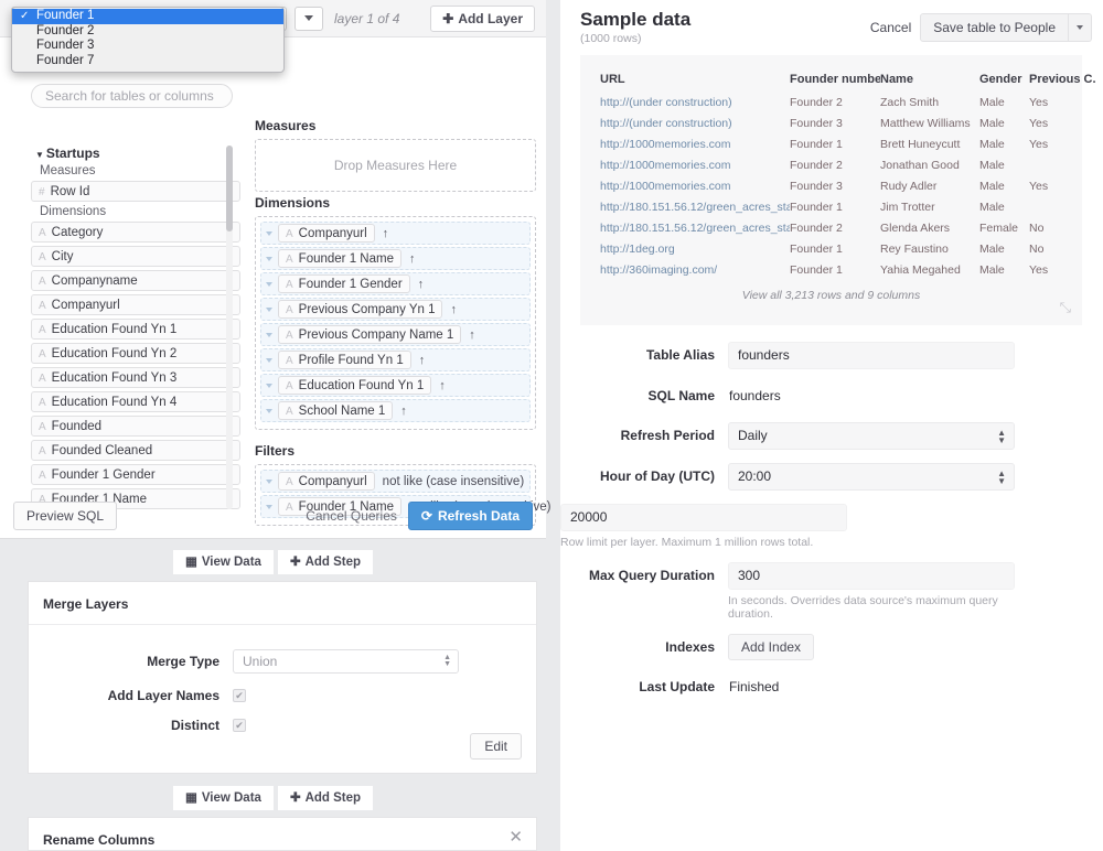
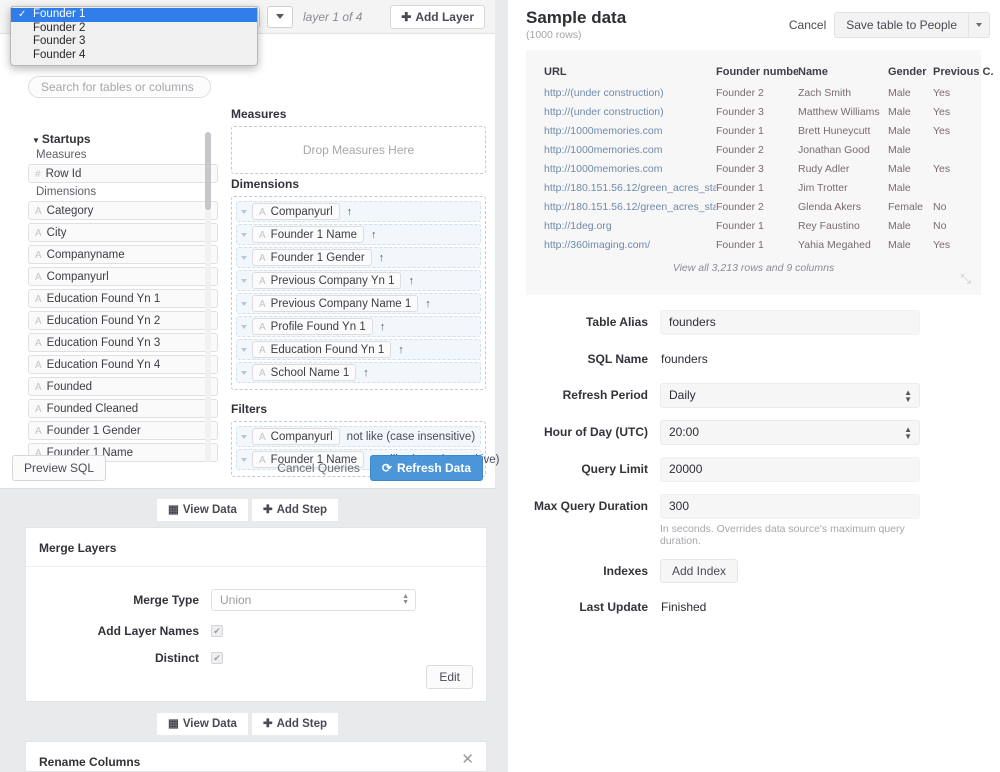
  layer 1 of 4
  ✚
  Add Layer
  Search for tables or columns
  ▼ Startups
  Measures
  # Row Id
  Dimensions
  A Category
  A City
  A Companyname
  A Companyurl
  A Education Found Yn 1
  A Education Found Yn 2
  A Education Found Yn 3
  A Education Found Yn 4
  A Founded
  A Founded Cleaned
  A Founder 1 Gender
  A Founder 1 Name
  Measures
  Drop Measures Here
  Dimensions
  A Companyurl
  ↑
  A Founder 1 Name
  ↑
  A Founder 1 Gender
  ↑
  A Previous Company Yn 1
  ↑
  A Previous Company Name 1
  ↑
  A Profile Found Yn 1
  ↑
  A Education Found Yn 1
  ↑
  A School Name 1
  ↑
  Filters
  A Companyurl
  not like (case insensitive)
  A Founder 1 Name
  Preview SQL
  Cancel Queries
  ⟳
  Refresh Data
  ▦
  View Data
  ✚
  Add Step
  Merge Layers
  Merge Type
  Union
  Add Layer Names
  ✔
  Distinct
  ✔
  Edit
  ▦
  View Data
  ✚
  Add Step
  Rename Columns
  ✕
  ✓
  Founder 1
  Founder 2
  Founder 3
- Founder 7
+ Founder 4
  Sample data
  (1000 rows)
  Cancel
  Save table to People
  URL	Founder numbe	Name	Gender	Previous C.
  http://(under construction)	Founder 2	Zach Smith	Male	Yes
  http://(under construction)	Founder 3	Matthew Williams	Male	Yes
  http://1000memories.com	Founder 1	Brett Huneycutt	Male	Yes
  http://1000memories.com	Founder 2	Jonathan Good	Male
  http://1000memories.com	Founder 3	Rudy Adler	Male	Yes
  http://180.151.56.12/green_acres_sta	Founder 1	Jim Trotter	Male
  http://180.151.56.12/green_acres_sta	Founder 2	Glenda Akers	Female	No
  http://1deg.org	Founder 1	Rey Faustino	Male	No
  http://360imaging.com/	Founder 1	Yahia Megahed	Male	Yes
  View all 3,213 rows and 9 columns
  ⤡
  Table Alias
  founders
  SQL Name
  founders
  Refresh Period
  Daily
  ▲
  ▼
  Hour of Day (UTC)
  20:00
  ▲
  ▼
+ Query Limit
  20000
- Row limit per layer. Maximum 1 million rows total.
  Max Query Duration
  300
  In seconds. Overrides data source's maximum query duration.
  Indexes
  Add Index
  Last Update
  Finished
